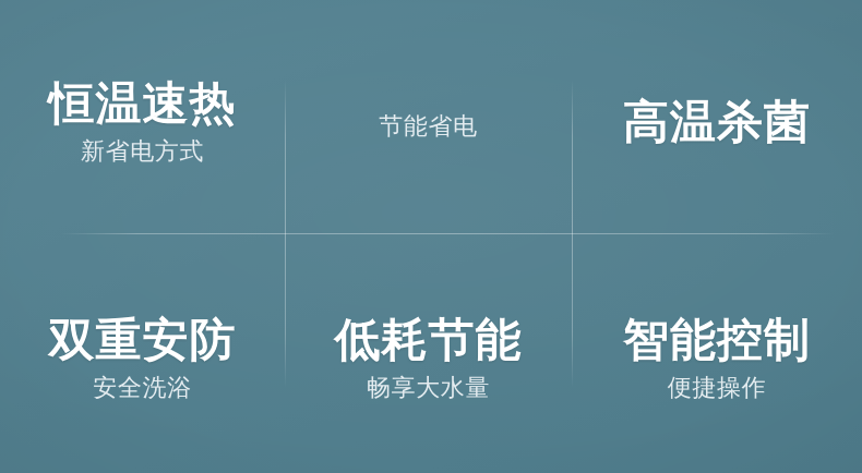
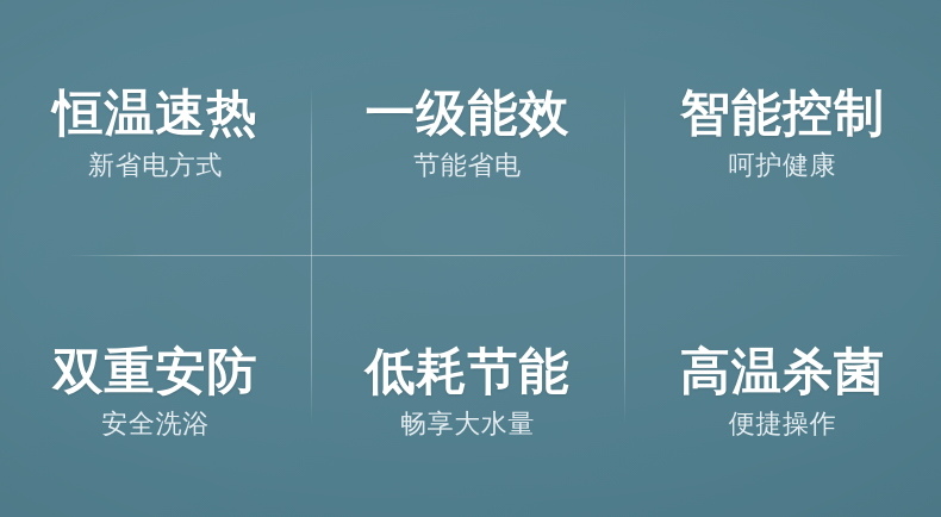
  恒温速热
  新省电方式
+ 一级能效
  节能省电
- 高温杀菌
+ 智能控制
+ 呵护健康
  双重安防
  安全洗浴
  低耗节能
  畅享大水量
- 智能控制
+ 高温杀菌
  便捷操作
